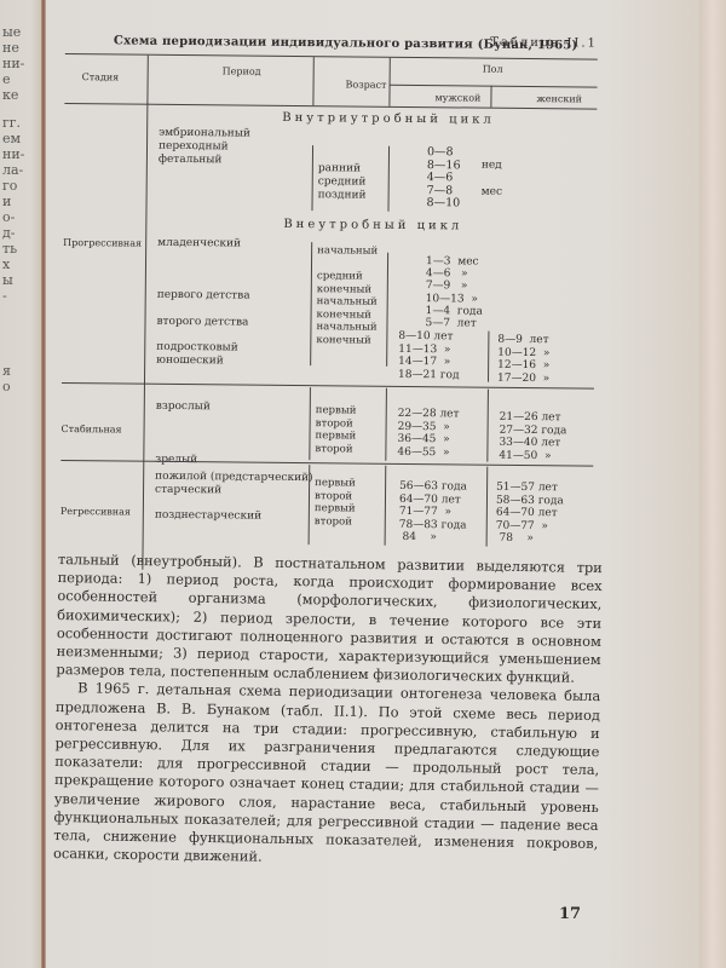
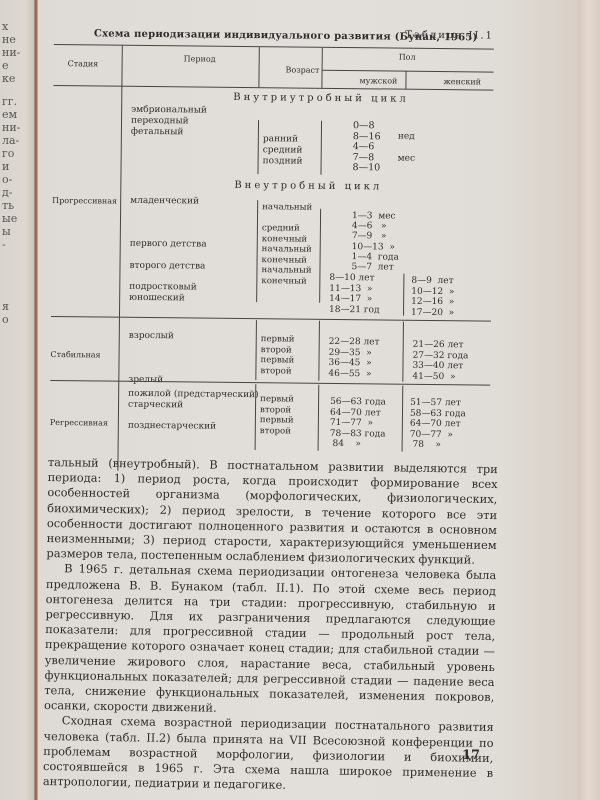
- ые
+ х
  не
  ни-
  е
  ке
  гг.
  ем
  ни-
  ла-
  го
  и
  о-
  д-
  ть
- х
+ ые
  ы
  -
  я
  о
  Схема периодизации индивидуального развития (Бунак, 1965)
  Таблица II.1
  Стадия
  Период
  Возраст
  Пол
  мужской
  женский
  Внутриутробный цикл
  эмбриональный
  переходный
  фетальный
  ранний
  средний
  поздний
  0—8
  8—16
  4—6
  7—8
  8—10
  нед
  мес
  Внеутробный цикл
  Прогрессивная
  младенческий
  первого детства
  второго детства
  подростковый
  юношеский
  начальный
  средний
  конечный
  начальный
  конечный
  начальный
  конечный
  1—3 мес
  4—6 »
  7—9 »
  10—13 »
  1—4 года
  5—7 лет
  8—10 лет
  11—13 »
  14—17 »
  18—21 год
  8—9 лет
  10—12 »
  12—16 »
  17—20 »
  Стабильная
  взрослый
  зрелый
  первый
  второй
  первый
  второй
  22—28 лет
  29—35 »
  36—45 »
  46—55 »
  21—26 лет
  27—32 года
  33—40 лет
  41—50 »
  Регрессивная
  пожилой (предстарческий)
  старческий
  позднестарческий
  первый
  второй
  первый
  второй
  56—63 года
  64—70 лет
  71—77 »
  78—83 года
  84 »
  51—57 лет
  58—63 года
  64—70 лет
  70—77 »
  78 »
  тальный (внеутробный). В постнатальном развитии выделяются три периода: 1) период роста, когда происходит формирование всех особенностей организма (морфологических, физиологических, биохимических); 2) период зрелости, в течение которого все эти особенности достигают полноценного развития и остаются в основном неизменными; 3) период старости, характеризующийся уменьшением размеров тела, постепенным ослаблением физиологических функций.
  В 1965 г. детальная схема периодизации онтогенеза человека была предложена В. В. Бунаком (табл. II.1). По этой схеме весь период онтогенеза делится на три стадии: прогрессивную, стабильную и регрессивную. Для их разграничения предлагаются следующие показатели: для прогрессивной стадии — продольный рост тела, прекращение которого означает конец стадии; для стабильной стадии — увеличение жирового слоя, нарастание веса, стабильный уровень функциональных показателей; для регрессивной стадии — падение веса тела, снижение функциональных показателей, изменения покровов, осанки, скорости движений.
+ Сходная схема возрастной периодизации постнатального развития человека (табл. II.2) была принята на VII Всесоюзной конференции по проблемам возрастной морфологии, физиологии и биохимии, состоявшейся в 1965 г. Эта схема нашла широкое применение в антропологии, педиатрии и педагогике.
  17
